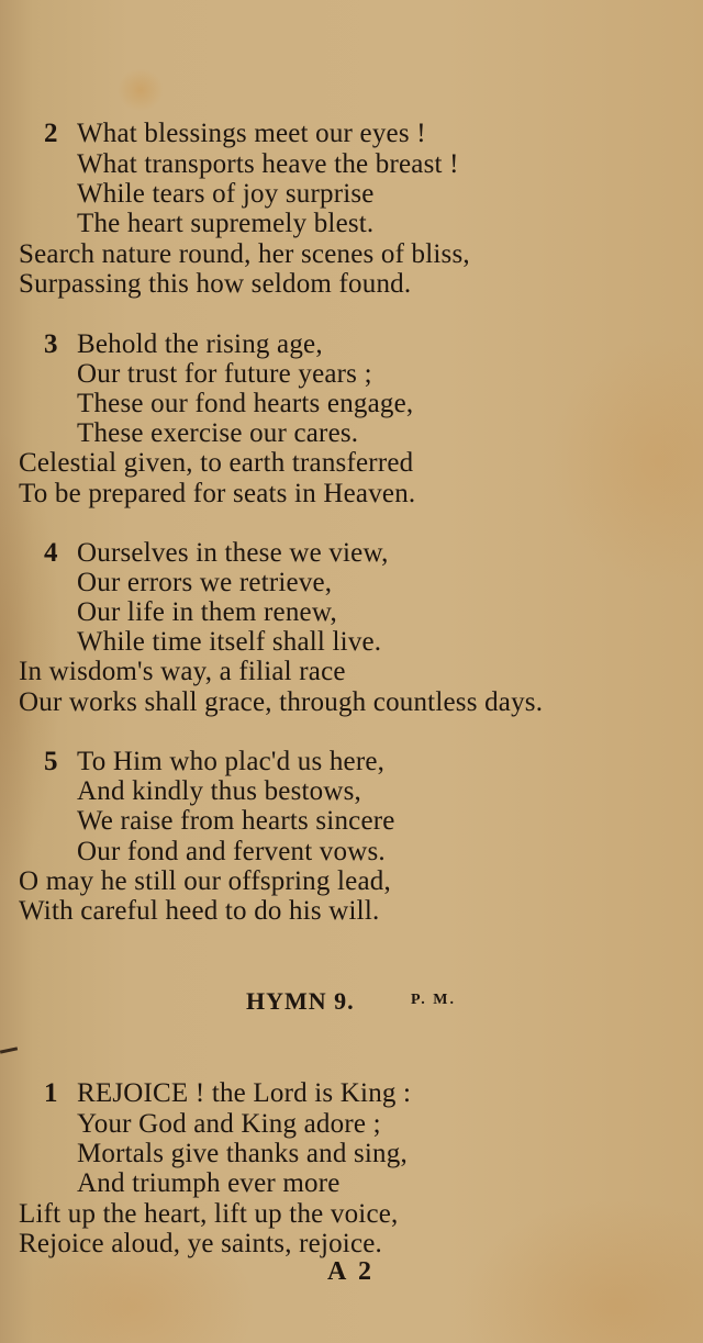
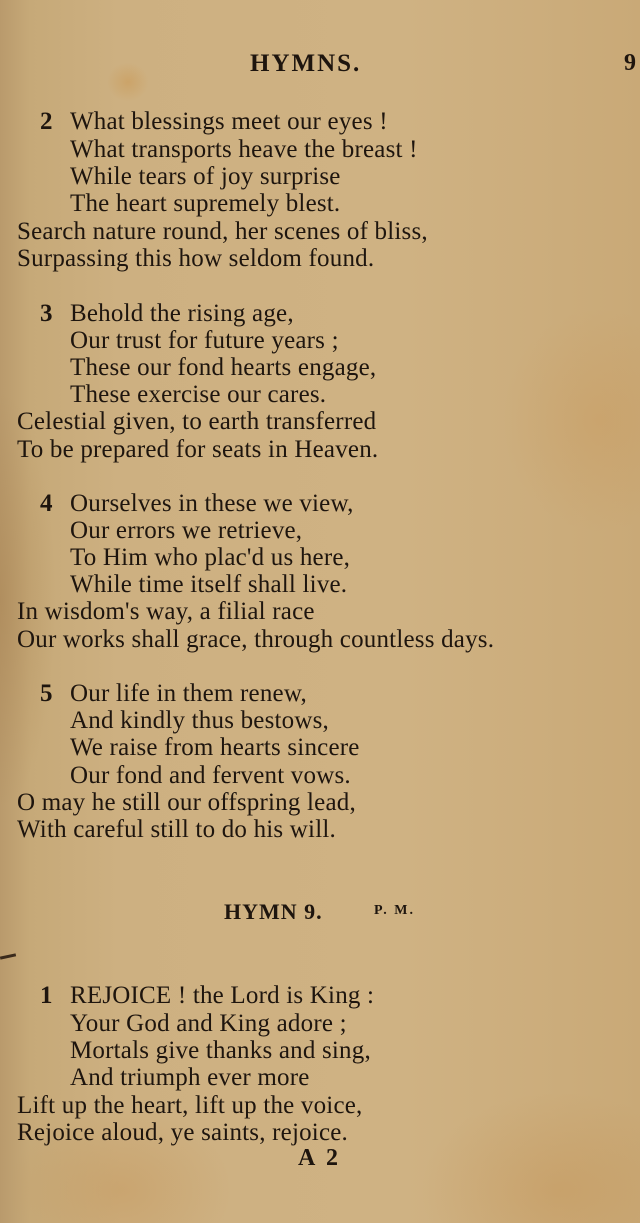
+ HYMNS.
+ 9
  2
  What blessings meet our eyes !
  What transports heave the breast !
  While tears of joy surprise
  The heart supremely blest.
  Search nature round, her scenes of bliss,
  Surpassing this how seldom found.
  3
  Behold the rising age,
  Our trust for future years ;
  These our fond hearts engage,
  These exercise our cares.
  Celestial given, to earth transferred
  To be prepared for seats in Heaven.
  4
  Ourselves in these we view,
  Our errors we retrieve,
- Our life in them renew,
+ To Him who plac'd us here,
  While time itself shall live.
  In wisdom's way, a filial race
  Our works shall grace, through countless days.
  5
- To Him who plac'd us here,
+ Our life in them renew,
  And kindly thus bestows,
  We raise from hearts sincere
  Our fond and fervent vows.
  O may he still our offspring lead,
- With careful heed to do his will.
+ With careful still to do his will.
  HYMN 9.
  P. M.
  1
  REJOICE ! the Lord is King :
  Your God and King adore ;
  Mortals give thanks and sing,
  And triumph ever more
  Lift up the heart, lift up the voice,
  Rejoice aloud, ye saints, rejoice.
  A 2
